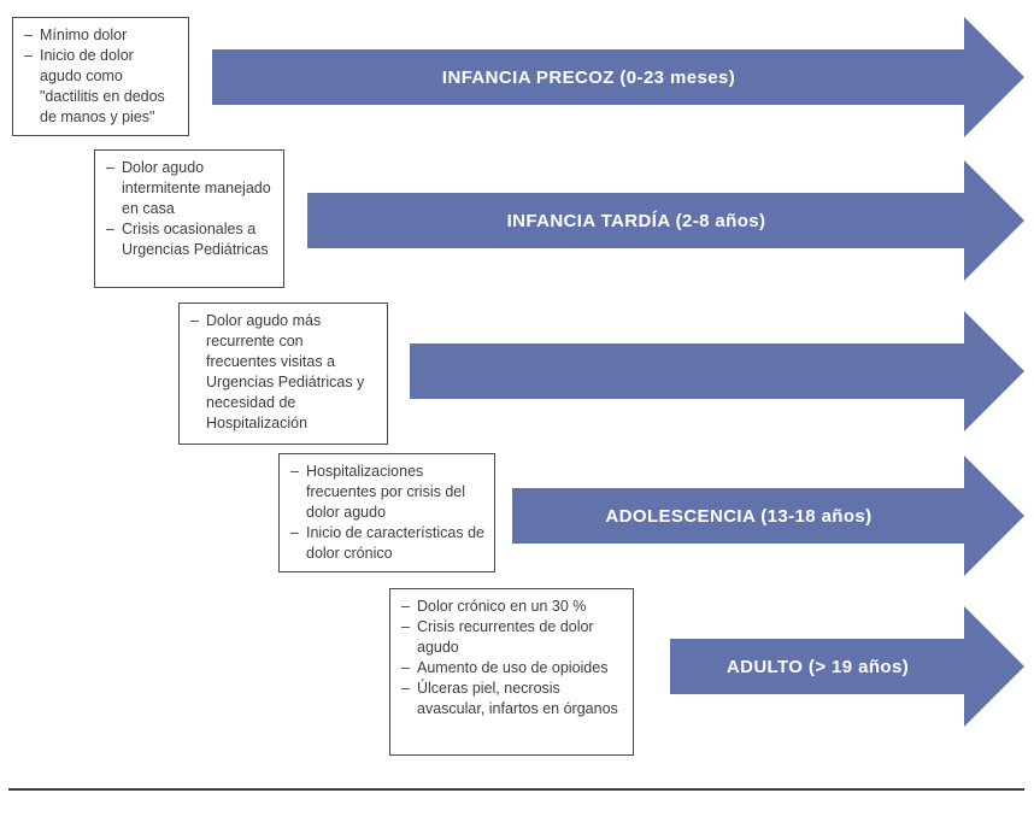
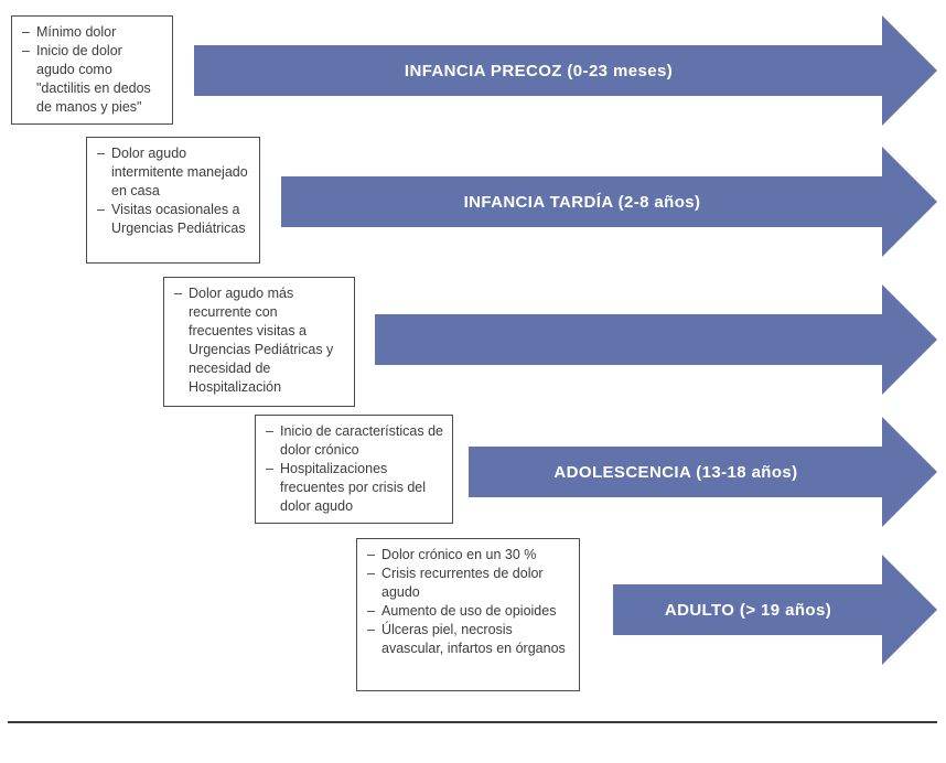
  –
  Mínimo dolor
  –
  Inicio de dolor agudo como "dactilitis en dedos de manos y pies"
  INFANCIA PRECOZ (0-23 meses)
  –
  Dolor agudo intermitente manejado en casa
  –
- Crisis ocasionales a Urgencias Pediátricas
+ Visitas ocasionales a Urgencias Pediátricas
  INFANCIA TARDÍA (2-8 años)
  –
  Dolor agudo más recurrente con frecuentes visitas a Urgencias Pediátricas y necesidad de Hospitalización
  –
- Hospitalizaciones frecuentes por crisis del dolor agudo
+ Inicio de características de dolor crónico
  –
- Inicio de características de dolor crónico
+ Hospitalizaciones frecuentes por crisis del dolor agudo
  ADOLESCENCIA (13-18 años)
  –
  Dolor crónico en un 30 %
  –
  Crisis recurrentes de dolor agudo
  –
  Aumento de uso de opioides
  –
  Úlceras piel, necrosis avascular, infartos en órganos
  ADULTO (> 19 años)
